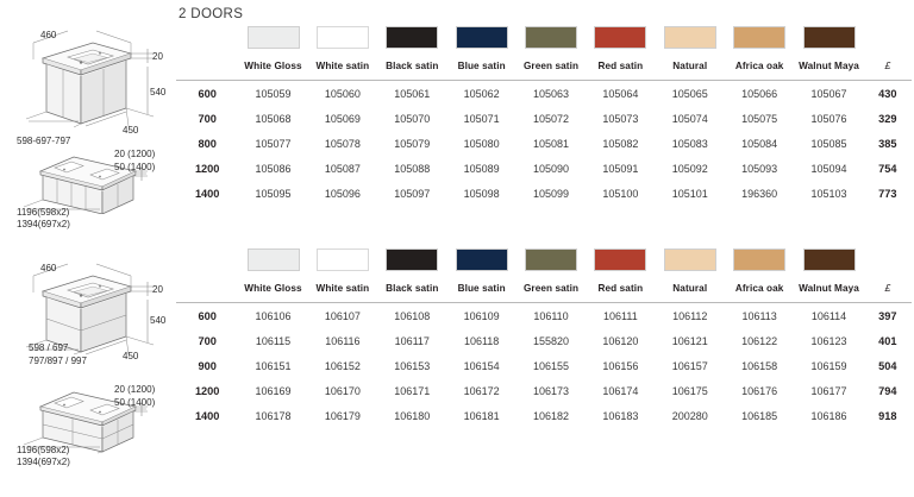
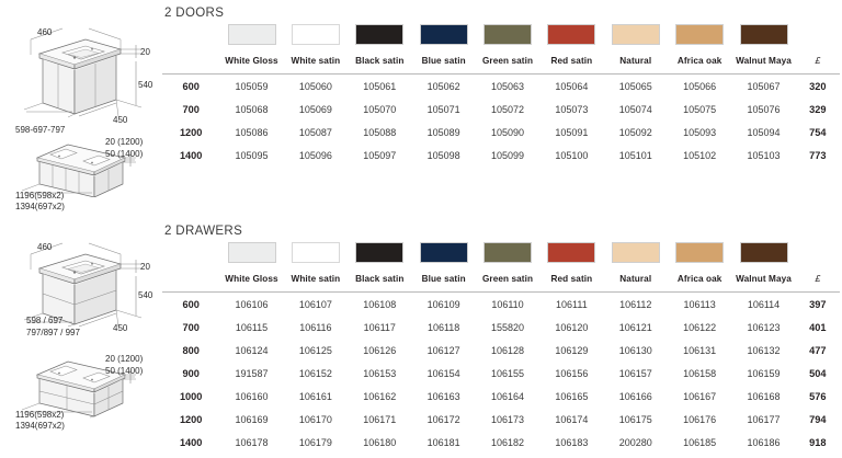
  460
  20
  540
  450
  598-697-797
  20 (1200)
  50 (1400)
  1196(598x2)
  1394(697x2)
  460
  20
  540
  450
  598 / 697
  797/897 / 997
  20 (1200)
  50 (1400)
  1196(598x2)
  1394(697x2)
  2 DOORS
  	White Gloss	White satin	Black satin	Blue satin	Green satin	Red satin	Natural	Africa oak	Walnut Maya	£
- 600	105059	105060	105061	105062	105063	105064	105065	105066	105067	430
+ 600	105059	105060	105061	105062	105063	105064	105065	105066	105067	320
  700	105068	105069	105070	105071	105072	105073	105074	105075	105076	329
- 800	105077	105078	105079	105080	105081	105082	105083	105084	105085	385
  1200	105086	105087	105088	105089	105090	105091	105092	105093	105094	754
- 1400	105095	105096	105097	105098	105099	105100	105101	196360	105103	773
+ 1400	105095	105096	105097	105098	105099	105100	105101	105102	105103	773
+ 2 DRAWERS
  	White Gloss	White satin	Black satin	Blue satin	Green satin	Red satin	Natural	Africa oak	Walnut Maya	£
  600	106106	106107	106108	106109	106110	106111	106112	106113	106114	397
  700	106115	106116	106117	106118	155820	106120	106121	106122	106123	401
+ 800	106124	106125	106126	106127	106128	106129	106130	106131	106132	477
- 900	106151	106152	106153	106154	106155	106156	106157	106158	106159	504
+ 900	191587	106152	106153	106154	106155	106156	106157	106158	106159	504
+ 1000	106160	106161	106162	106163	106164	106165	106166	106167	106168	576
  1200	106169	106170	106171	106172	106173	106174	106175	106176	106177	794
  1400	106178	106179	106180	106181	106182	106183	200280	106185	106186	918
